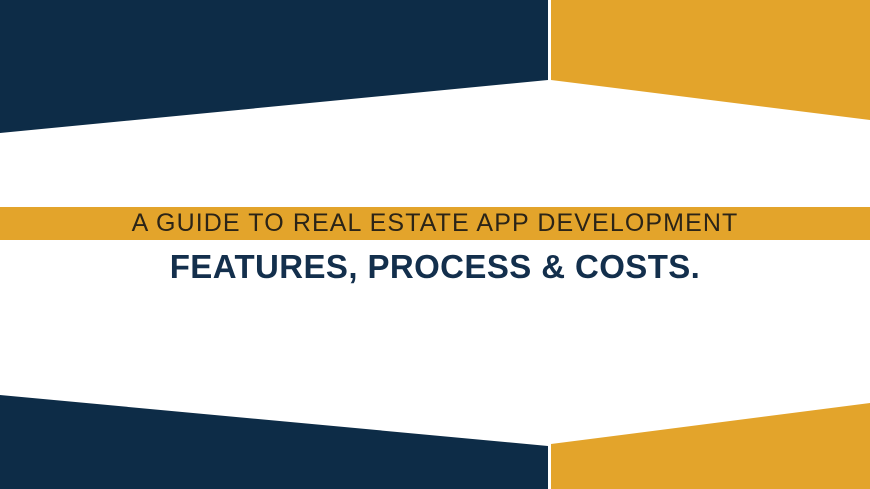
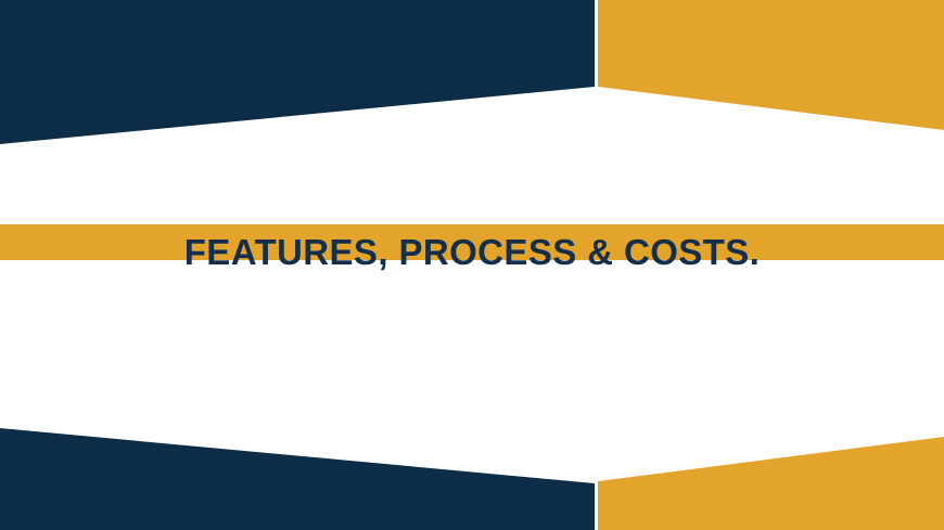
- A GUIDE TO REAL ESTATE APP DEVELOPMENT
  FEATURES, PROCESS & COSTS.
